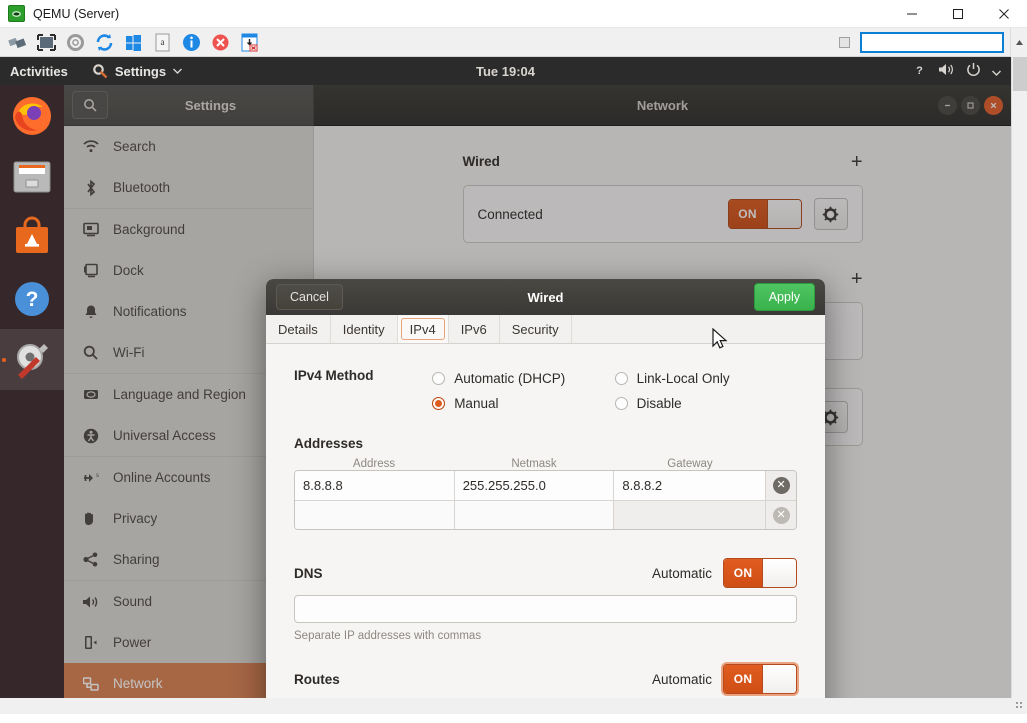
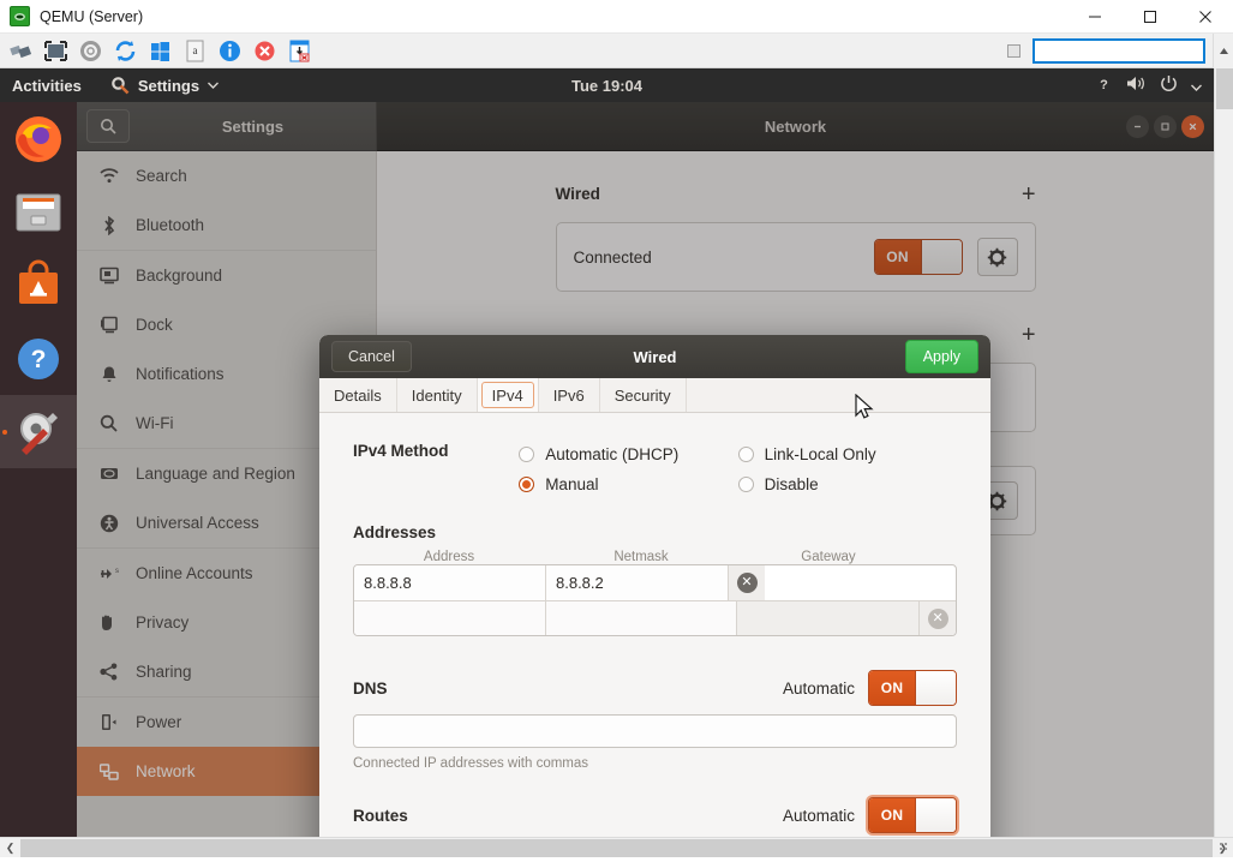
  QEMU (Server)
  a
  Activities
  Settings
  Tue 19:04
  ?
  ?
  Settings
  Network
  Search
  Bluetooth
  Background
  Dock
  Notifications
  Wi-Fi
  Language and Region
  Universal Access
  Online Accounts
  Privacy
  Sharing
- Sound
  Power
  Network
  Wired
  +
  Connected
  ON
  +
  Cancel
  Wired
  Apply
  Details
  Identity
  IPv4
  IPv6
  Security
  IPv4 Method
  Automatic (DHCP)
  Manual
  Link-Local Only
  Disable
  Addresses
  Address
  Netmask
  Gateway
  8.8.8.8
- 255.255.255.0
  8.8.8.2
  ✕
  ✕
  DNS
  Automatic
  ON
- Separate IP addresses with commas
+ Connected IP addresses with commas
  Routes
  Automatic
  ON
+ ❮
+ ❯
